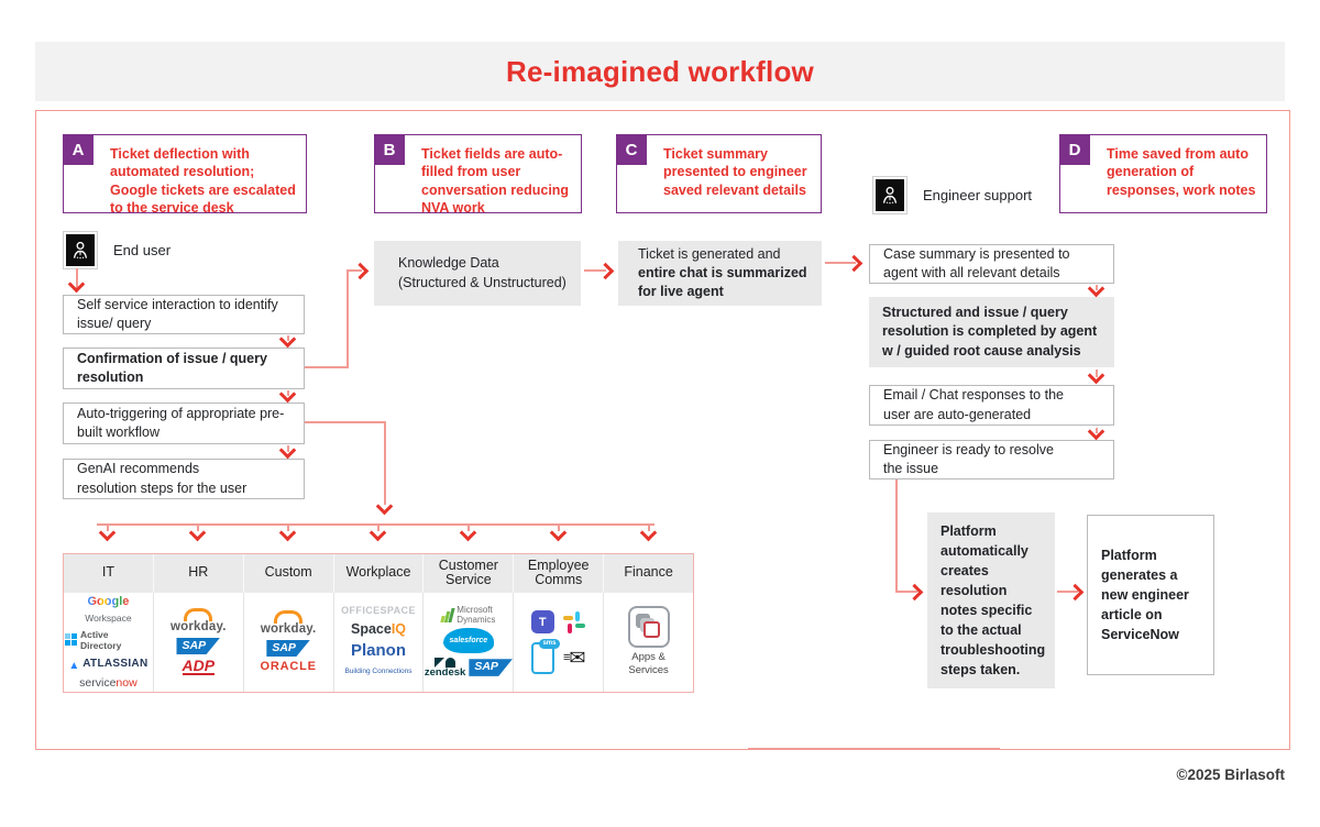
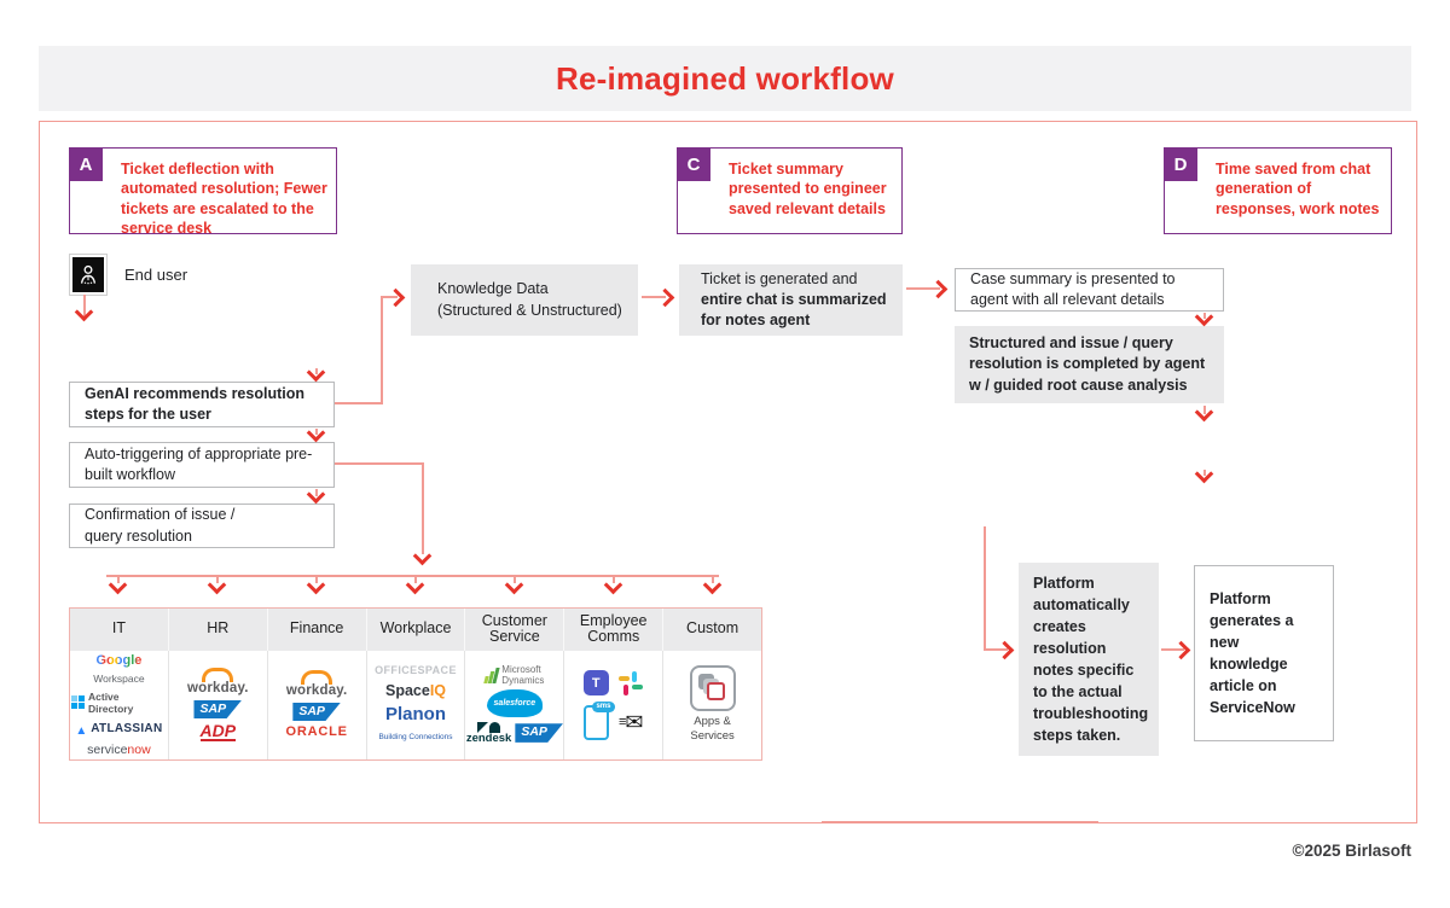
  Re-imagined workflow
  A
- Ticket deflection with automated resolution; Google tickets are escalated to the service desk
+ Ticket deflection with automated resolution; Fewer tickets are escalated to the service desk
- B
- Ticket fields are auto-filled from user conversation reducing NVA work
  C
  Ticket summary presented to engineer saved relevant details
  D
- Time saved from auto generation of responses, work notes
+ Time saved from chat generation of responses, work notes
  End user
- Engineer support
- Self service interaction to identify issue/ query
- Confirmation of issue / query resolution
+ GenAI recommends resolution steps for the user
  Auto-triggering of appropriate pre-built workflow
- GenAI recommends resolution steps for the user
+ Confirmation of issue / query resolution
  Knowledge Data
  (Structured & Unstructured)
- Ticket is generated and entire chat is summarized for live agent
+ Ticket is generated and entire chat is summarized for notes agent
  Case summary is presented to agent with all relevant details
  Structured and issue / query resolution is completed by agent w / guided root cause analysis
- Email / Chat responses to the user are auto-generated
- Engineer is ready to resolve the issue
  Platform automatically creates resolution notes specific to the actual troubleshooting steps taken.
- Platform generates a new engineer article on ServiceNow
+ Platform generates a new knowledge article on ServiceNow
  IT
  HR
- Custom
+ Finance
  Workplace
  Customer Service
  Employee Comms
- Finance
+ Custom
  Google
  Workspace
  Active Directory
  ATLASSIAN
  servicenow
  workday.
  SAP
  ADP
  workday.
  SAP
  ORACLE
  OFFICESPACE
  SpaceIQ
  Planon
  Microsoft
  Dynamics
  zendesk
  SAP
  T
  ≡✉
  Apps & Services
  ©2025 Birlasoft
